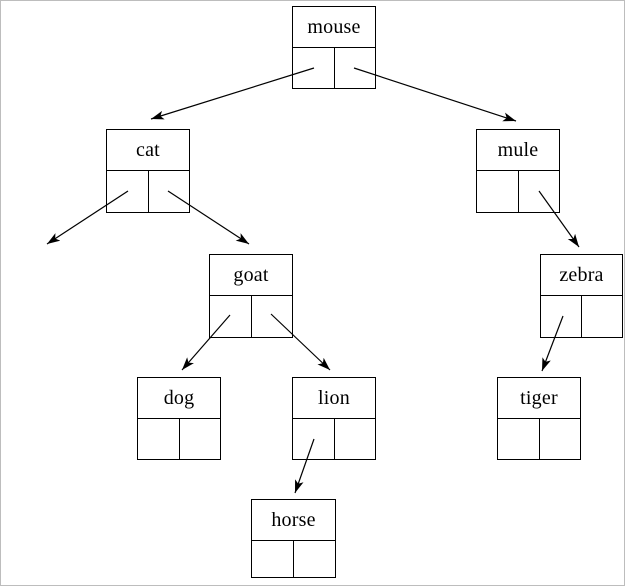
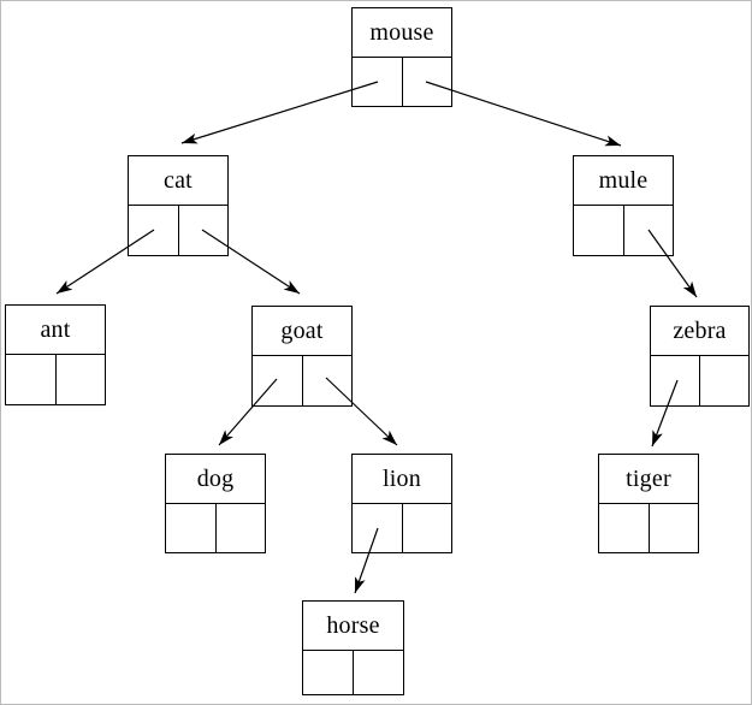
  mouse
  cat
  mule
+ ant
  goat
  zebra
  dog
  lion
  tiger
  horse
